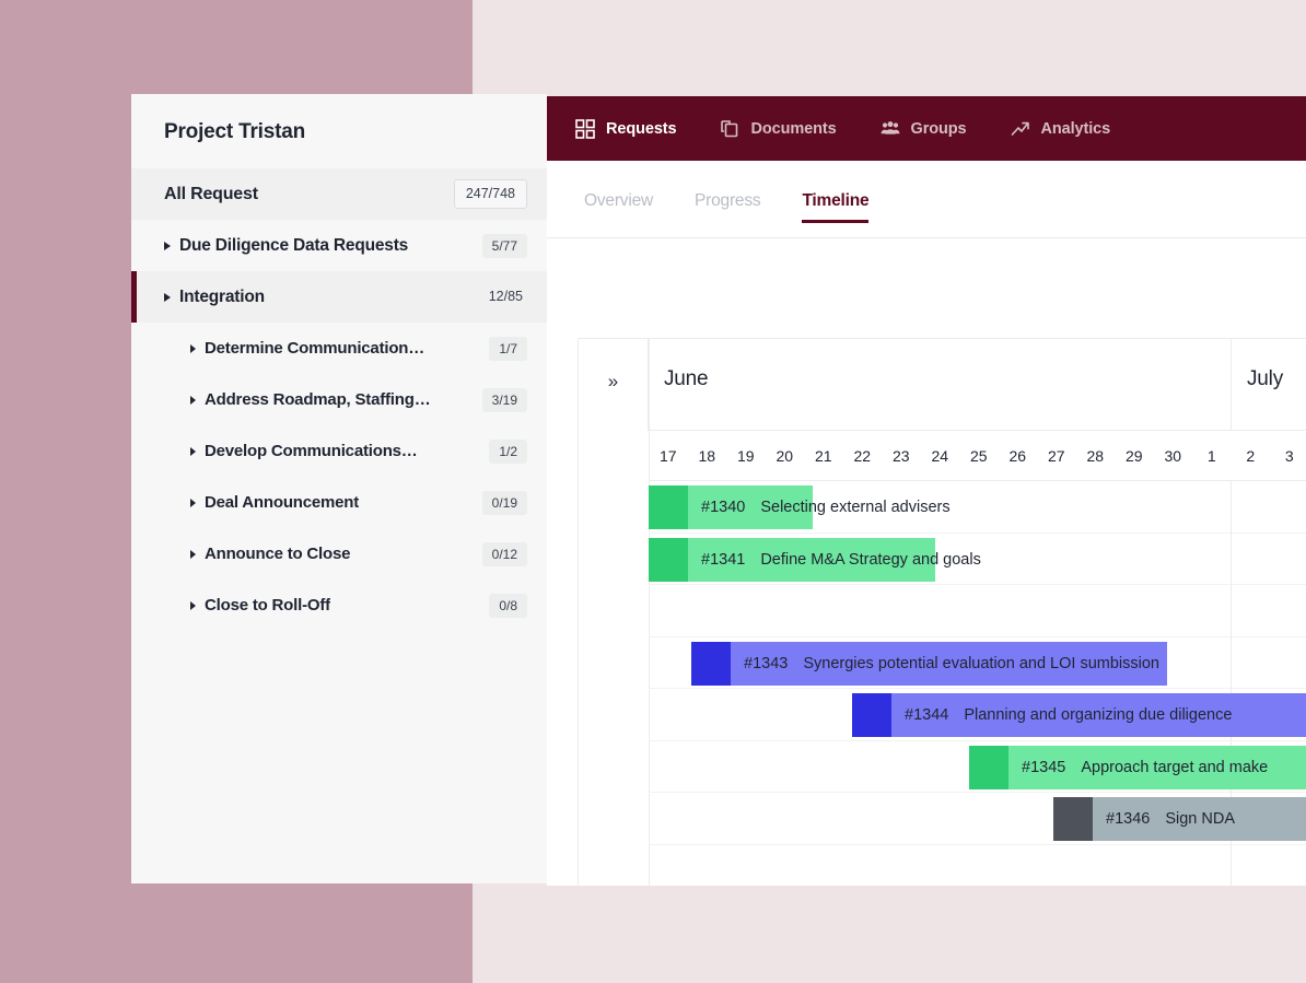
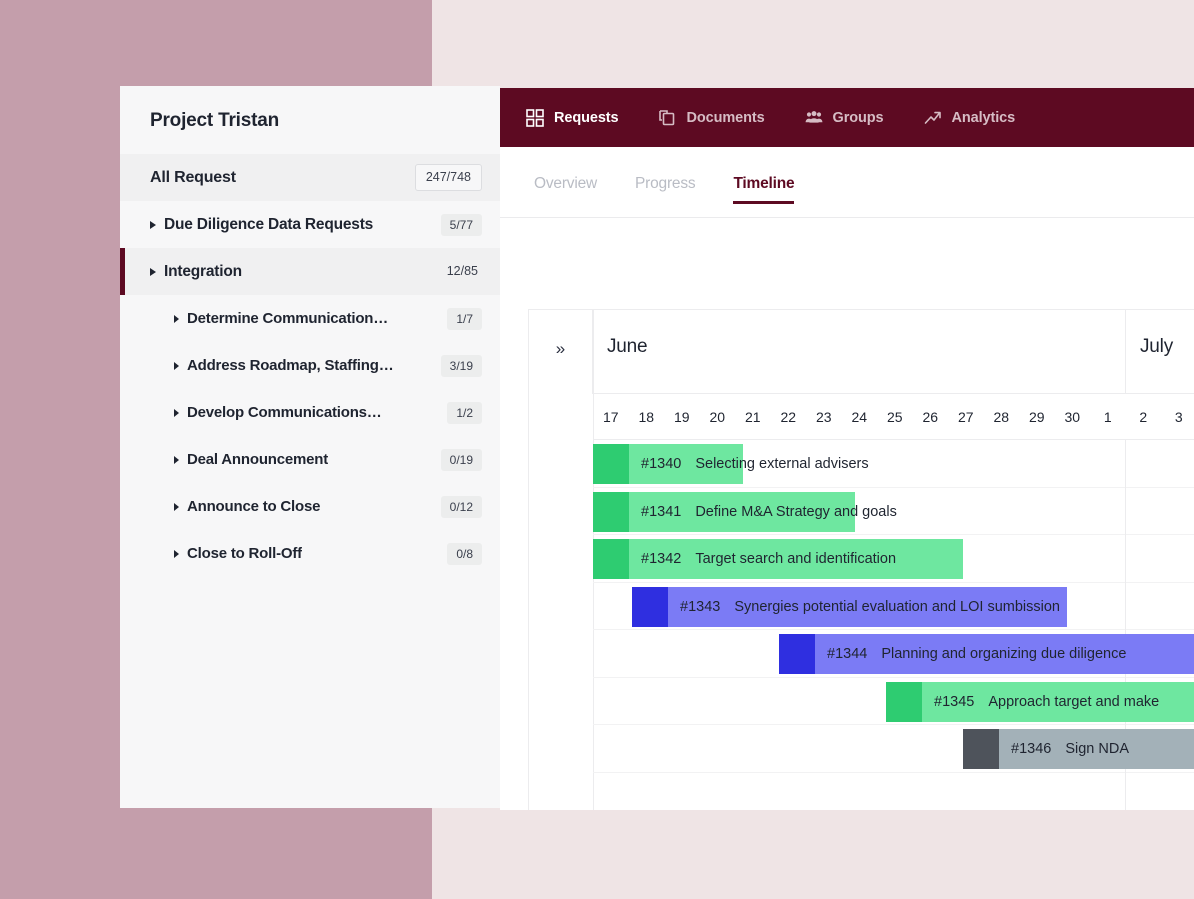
  Project Tristan
  All Request
  247/748
  Due Diligence Data Requests
  5/77
  Integration
  12/85
  Determine Communication…
  1/7
  Address Roadmap, Staffing…
  3/19
  Develop Communications…
  1/2
  Deal Announcement
  0/19
  Announce to Close
  0/12
  Close to Roll-Off
  0/8
  Requests
  Documents
  Groups
  Analytics
  Overview
  Progress
  Timeline
  »
  June
  July
  17
  18
  19
  20
  21
  22
  23
  24
  25
  26
  27
  28
  29
  30
  1
  2
  3
  #1340
  Selecting external advisers
  #1341
  Define M&A Strategy and goals
+ #1342
+ Target search and identification
  #1343
  Synergies potential evaluation and LOI sumbission
  #1344
  Planning and organizing due diligence
  #1345
  Approach target and make
  #1346
  Sign NDA
